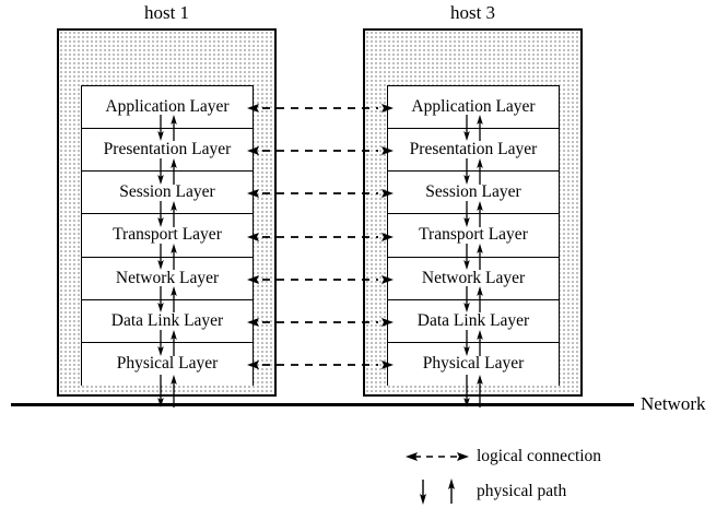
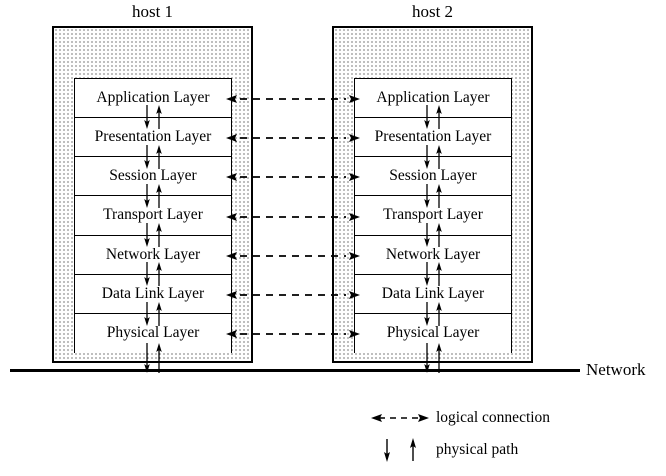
  host 1
- host 3
+ host 2
  Application Layer
  Presentation Layer
  Session Layer
  Transport Layer
  Network Layer
  Data Link Layer
  Physical Layer
  Application Layer
  Presentation Layer
  Session Layer
  Transport Layer
  Network Layer
  Data Link Layer
  Physical Layer
  Network
  logical connection
  physical path
